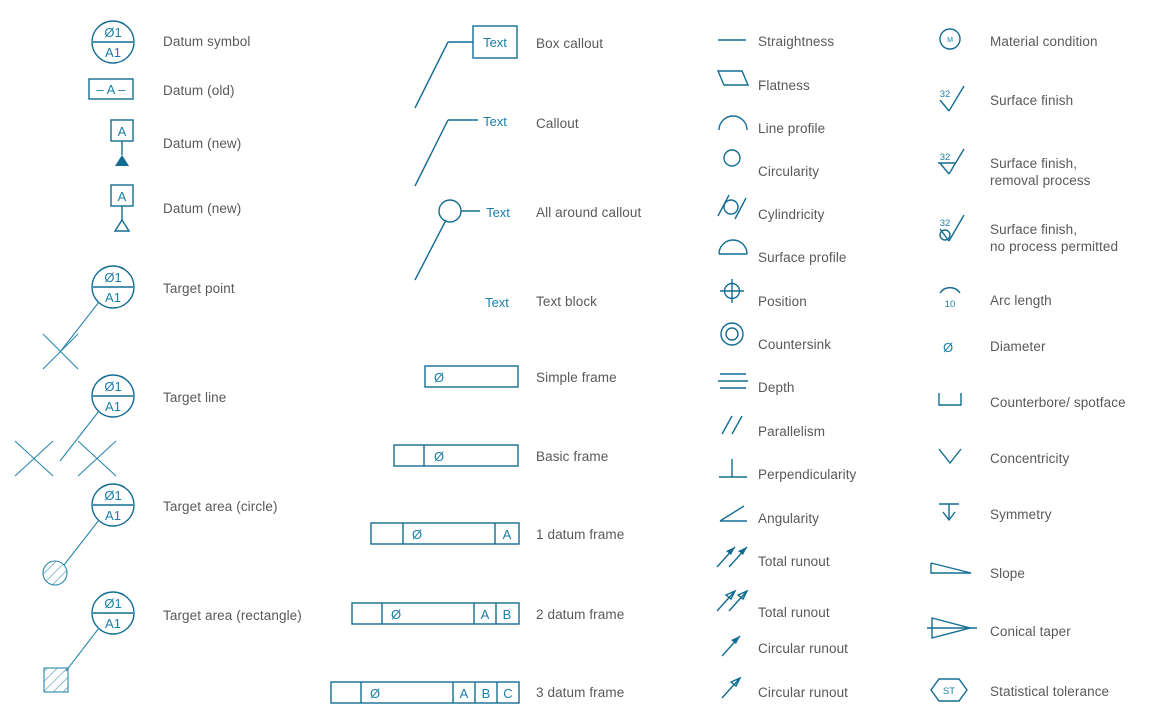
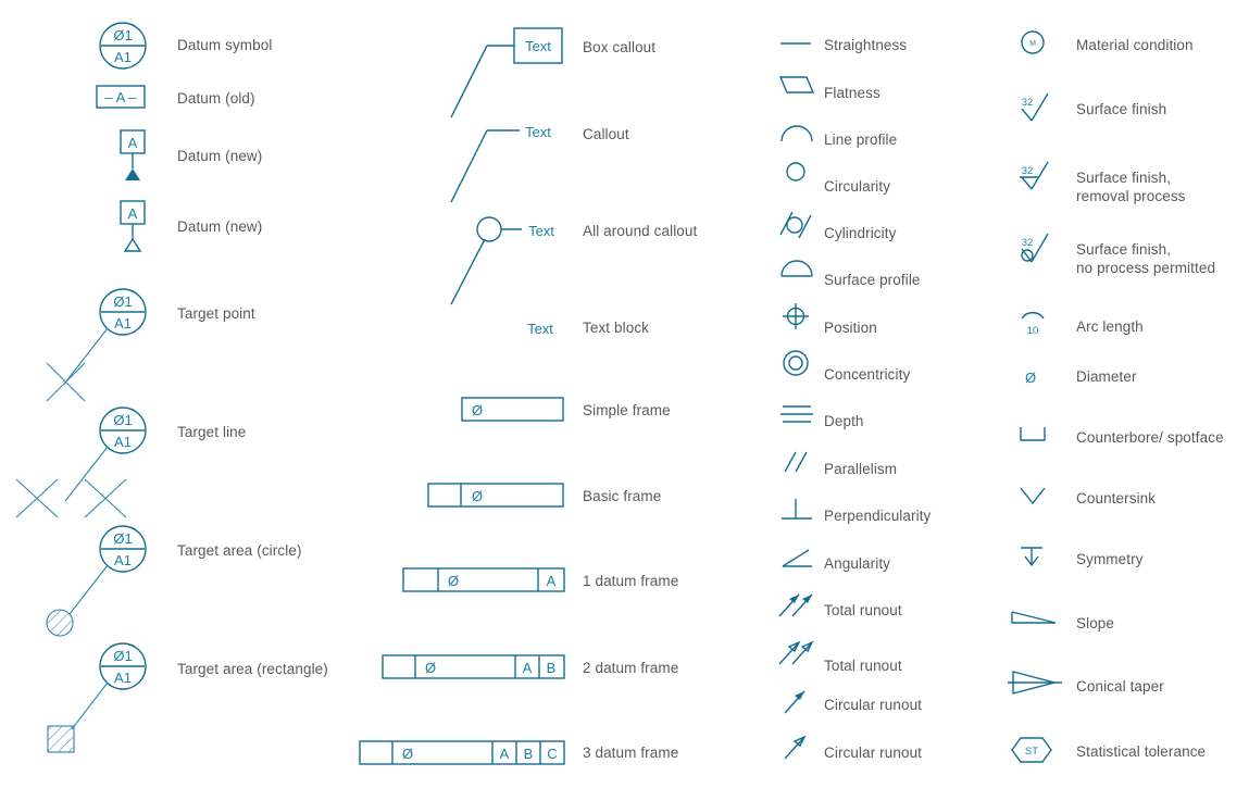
  Ø1
  A1
  Datum symbol
  – A –
  Datum (old)
  A
  Datum (new)
  A
  Datum (new)
  Ø1
  A1
  Target point
  Ø1
  A1
  Target line
  Ø1
  A1
  Target area (circle)
  Ø1
  A1
  Target area (rectangle)
  Text
  Box callout
  Text
  Callout
  Text
  All around callout
  Text
  Text block
  Ø
  Simple frame
  Ø
  Basic frame
  Ø
  A
  1 datum frame
  Ø
  A
  B
  2 datum frame
  Ø
  A
  B
  C
  3 datum frame
  Straightness
  Flatness
  Line profile
  Circularity
  Cylindricity
  Surface profile
  Position
- Countersink
+ Concentricity
  Depth
  Parallelism
  Perpendicularity
  Angularity
  Total runout
  Total runout
  Circular runout
  Circular runout
  Material condition
  32
  Surface finish
  32
  Surface finish,
  removal process
  32
  Surface finish,
  no process permitted
  10
  Arc length
  Ø
  Diameter
  Counterbore/ spotface
- Concentricity
+ Countersink
  Symmetry
  Slope
  Conical taper
  ST
  Statistical tolerance
